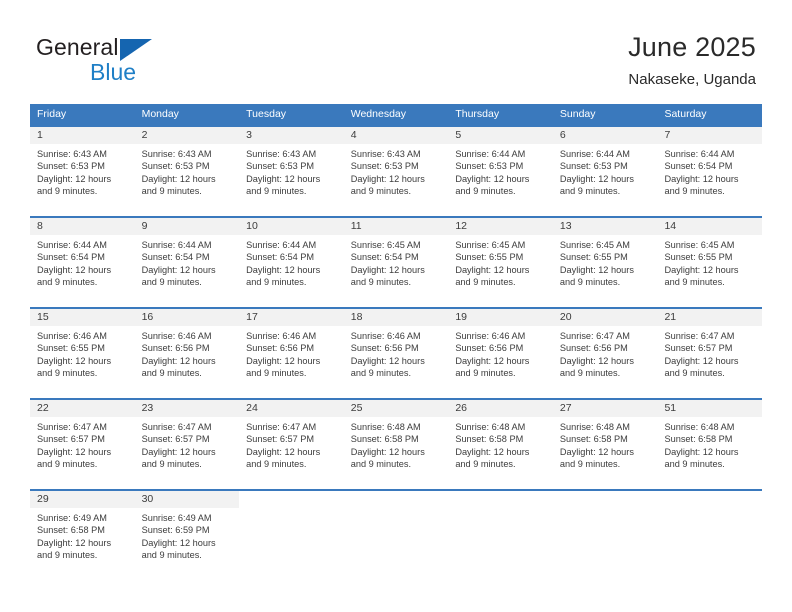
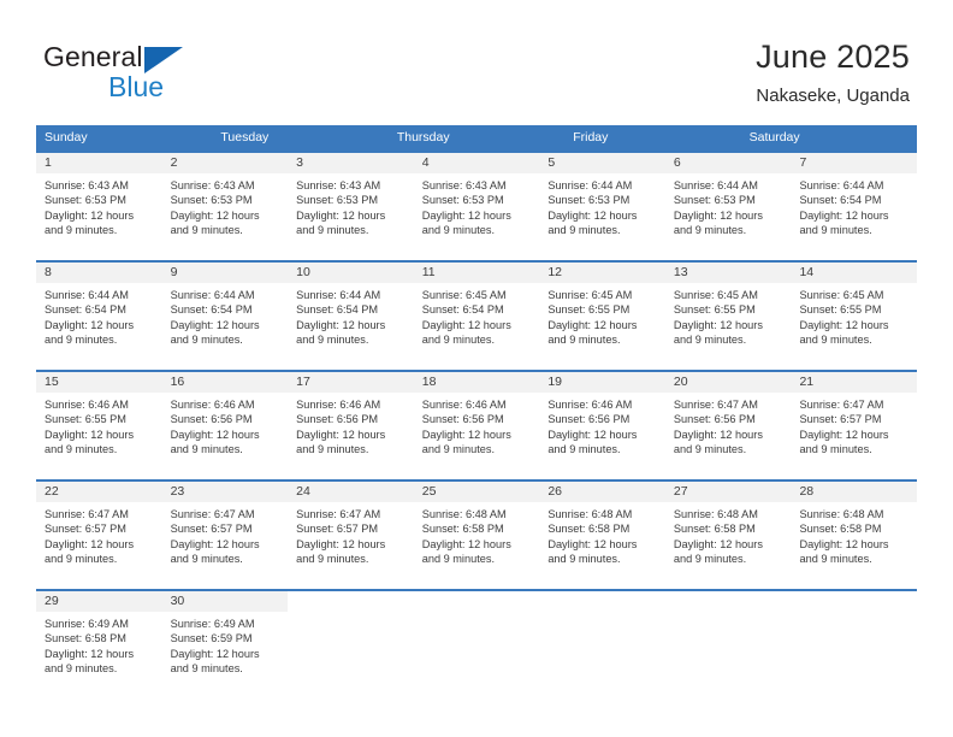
  General
  Blue
  June 2025
  Nakaseke, Uganda
- Friday
+ Sunday
- Monday
  Tuesday
- Wednesday
  Thursday
- Sunday
+ Friday
  Saturday
  1
  Sunrise: 6:43 AM
  Sunset: 6:53 PM
  Daylight: 12 hours and 9 minutes.
  2
  Sunrise: 6:43 AM
  Sunset: 6:53 PM
  Daylight: 12 hours and 9 minutes.
  3
  Sunrise: 6:43 AM
  Sunset: 6:53 PM
  Daylight: 12 hours and 9 minutes.
  4
  Sunrise: 6:43 AM
  Sunset: 6:53 PM
  Daylight: 12 hours and 9 minutes.
  5
  Sunrise: 6:44 AM
  Sunset: 6:53 PM
  Daylight: 12 hours and 9 minutes.
  6
  Sunrise: 6:44 AM
  Sunset: 6:53 PM
  Daylight: 12 hours and 9 minutes.
  7
  Sunrise: 6:44 AM
  Sunset: 6:54 PM
  Daylight: 12 hours and 9 minutes.
  8
  Sunrise: 6:44 AM
  Sunset: 6:54 PM
  Daylight: 12 hours and 9 minutes.
  9
  Sunrise: 6:44 AM
  Sunset: 6:54 PM
  Daylight: 12 hours and 9 minutes.
  10
  Sunrise: 6:44 AM
  Sunset: 6:54 PM
  Daylight: 12 hours and 9 minutes.
  11
  Sunrise: 6:45 AM
  Sunset: 6:54 PM
  Daylight: 12 hours and 9 minutes.
  12
  Sunrise: 6:45 AM
  Sunset: 6:55 PM
  Daylight: 12 hours and 9 minutes.
  13
  Sunrise: 6:45 AM
  Sunset: 6:55 PM
  Daylight: 12 hours and 9 minutes.
  14
  Sunrise: 6:45 AM
  Sunset: 6:55 PM
  Daylight: 12 hours and 9 minutes.
  15
  Sunrise: 6:46 AM
  Sunset: 6:55 PM
  Daylight: 12 hours and 9 minutes.
  16
  Sunrise: 6:46 AM
  Sunset: 6:56 PM
  Daylight: 12 hours and 9 minutes.
  17
  Sunrise: 6:46 AM
  Sunset: 6:56 PM
  Daylight: 12 hours and 9 minutes.
  18
  Sunrise: 6:46 AM
  Sunset: 6:56 PM
  Daylight: 12 hours and 9 minutes.
  19
  Sunrise: 6:46 AM
  Sunset: 6:56 PM
  Daylight: 12 hours and 9 minutes.
  20
  Sunrise: 6:47 AM
  Sunset: 6:56 PM
  Daylight: 12 hours and 9 minutes.
  21
  Sunrise: 6:47 AM
  Sunset: 6:57 PM
  Daylight: 12 hours and 9 minutes.
  22
  Sunrise: 6:47 AM
  Sunset: 6:57 PM
  Daylight: 12 hours and 9 minutes.
  23
  Sunrise: 6:47 AM
  Sunset: 6:57 PM
  Daylight: 12 hours and 9 minutes.
  24
  Sunrise: 6:47 AM
  Sunset: 6:57 PM
  Daylight: 12 hours and 9 minutes.
  25
  Sunrise: 6:48 AM
  Sunset: 6:58 PM
  Daylight: 12 hours and 9 minutes.
  26
  Sunrise: 6:48 AM
  Sunset: 6:58 PM
  Daylight: 12 hours and 9 minutes.
  27
  Sunrise: 6:48 AM
  Sunset: 6:58 PM
  Daylight: 12 hours and 9 minutes.
- 51
+ 28
  Sunrise: 6:48 AM
  Sunset: 6:58 PM
  Daylight: 12 hours and 9 minutes.
  29
  Sunrise: 6:49 AM
  Sunset: 6:58 PM
  Daylight: 12 hours and 9 minutes.
  30
  Sunrise: 6:49 AM
  Sunset: 6:59 PM
  Daylight: 12 hours and 9 minutes.
